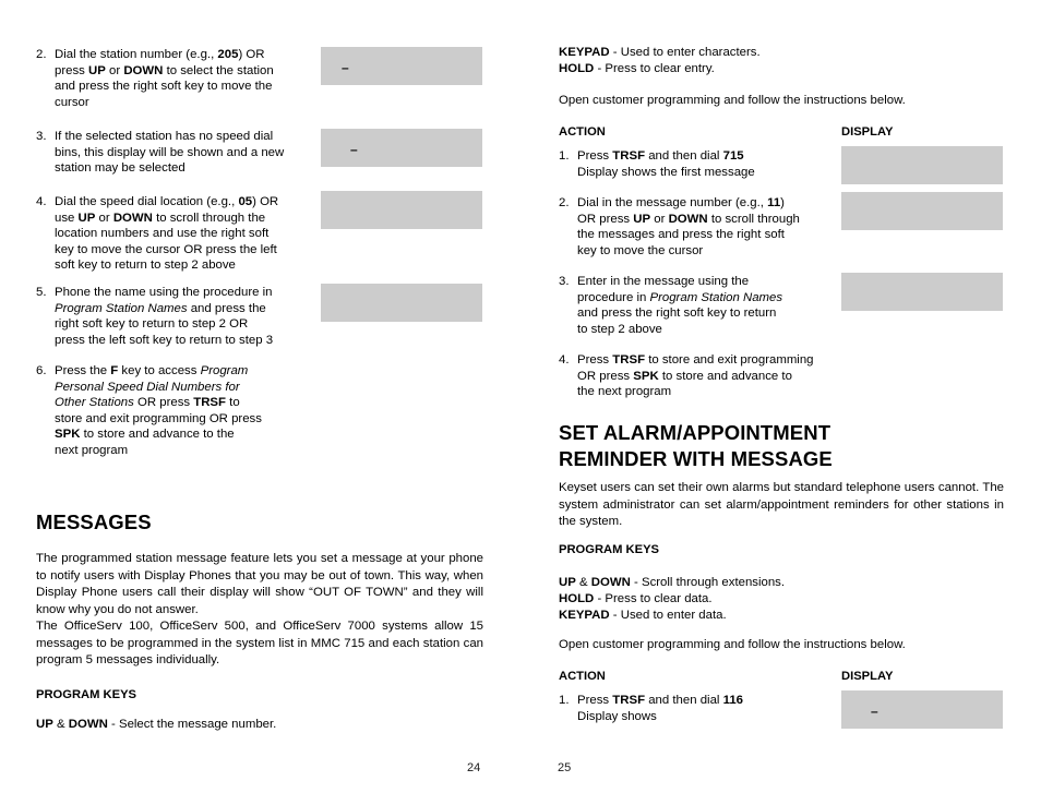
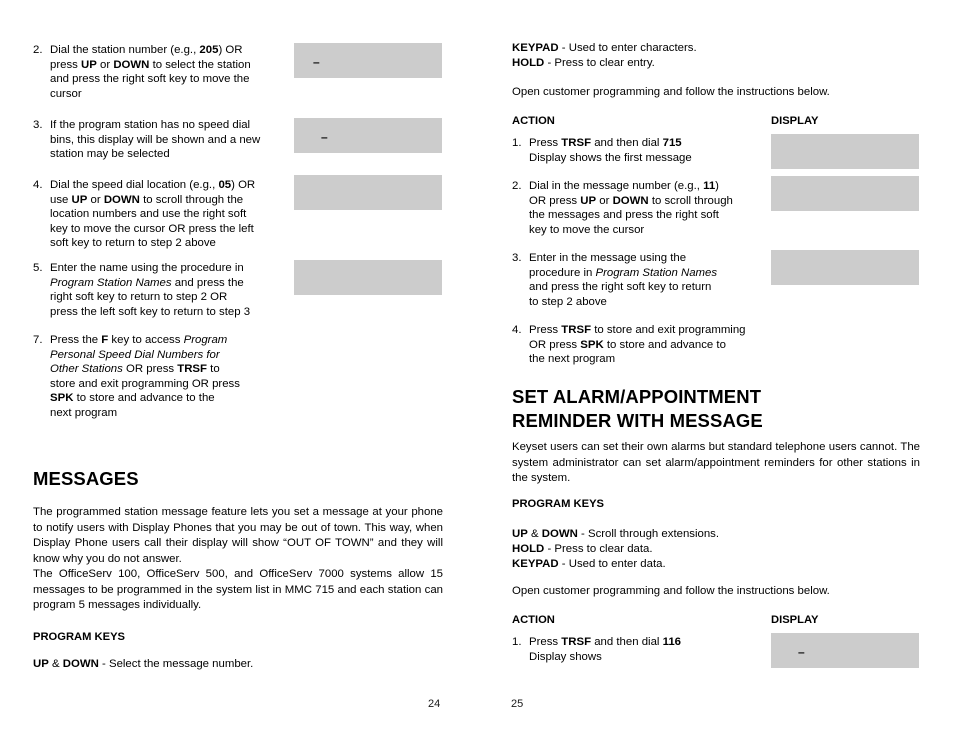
  2.
  Dial the station number (e.g., 205) OR
  press UP or DOWN to select the station
  and press the right soft key to move the
  cursor
  3.
- If the selected station has no speed dial
+ If the program station has no speed dial
  bins, this display will be shown and a new
  station may be selected
  4.
  Dial the speed dial location (e.g., 05) OR
  use UP or DOWN to scroll through the
  location numbers and use the right soft
  key to move the cursor OR press the left
  soft key to return to step 2 above
  5.
- Phone the name using the procedure in
+ Enter the name using the procedure in
  Program Station Names and press the
  right soft key to return to step 2 OR
  press the left soft key to return to step 3
- 6.
+ 7.
  Press the F key to access Program
  Personal Speed Dial Numbers for
  Other Stations OR press TRSF to
  store and exit programming OR press
  SPK to store and advance to the
  next program
  MESSAGES
  The programmed station message feature lets you set a message at your phone to notify users with Display Phones that you may be out of town. This way, when Display Phone users call their display will show “OUT OF TOWN” and they will know why you do not answer.
  The OfficeServ 100, OfficeServ 500, and OfficeServ 7000 systems allow 15 messages to be programmed in the system list in MMC 715 and each station can program 5 messages individually.
  PROGRAM KEYS
  UP & DOWN - Select the message number.
  –
  –
  KEYPAD - Used to enter characters.
  HOLD - Press to clear entry.
  Open customer programming and follow the instructions below.
  ACTION
  DISPLAY
  1.
  Press TRSF and then dial 715
  Display shows the first message
  2.
  Dial in the message number (e.g., 11)
  OR press UP or DOWN to scroll through
  the messages and press the right soft
  key to move the cursor
  3.
  Enter in the message using the
  procedure in Program Station Names
  and press the right soft key to return
  to step 2 above
  4.
  Press TRSF to store and exit programming
  OR press SPK to store and advance to
  the next program
  SET ALARM/APPOINTMENT
  REMINDER WITH MESSAGE
  Keyset users can set their own alarms but standard telephone users cannot. The system administrator can set alarm/appointment reminders for other stations in the system.
  PROGRAM KEYS
  UP & DOWN - Scroll through extensions.
  HOLD - Press to clear data.
  KEYPAD - Used to enter data.
  Open customer programming and follow the instructions below.
  ACTION
  DISPLAY
  1.
  Press TRSF and then dial 116
  Display shows
  –
  24
  25
